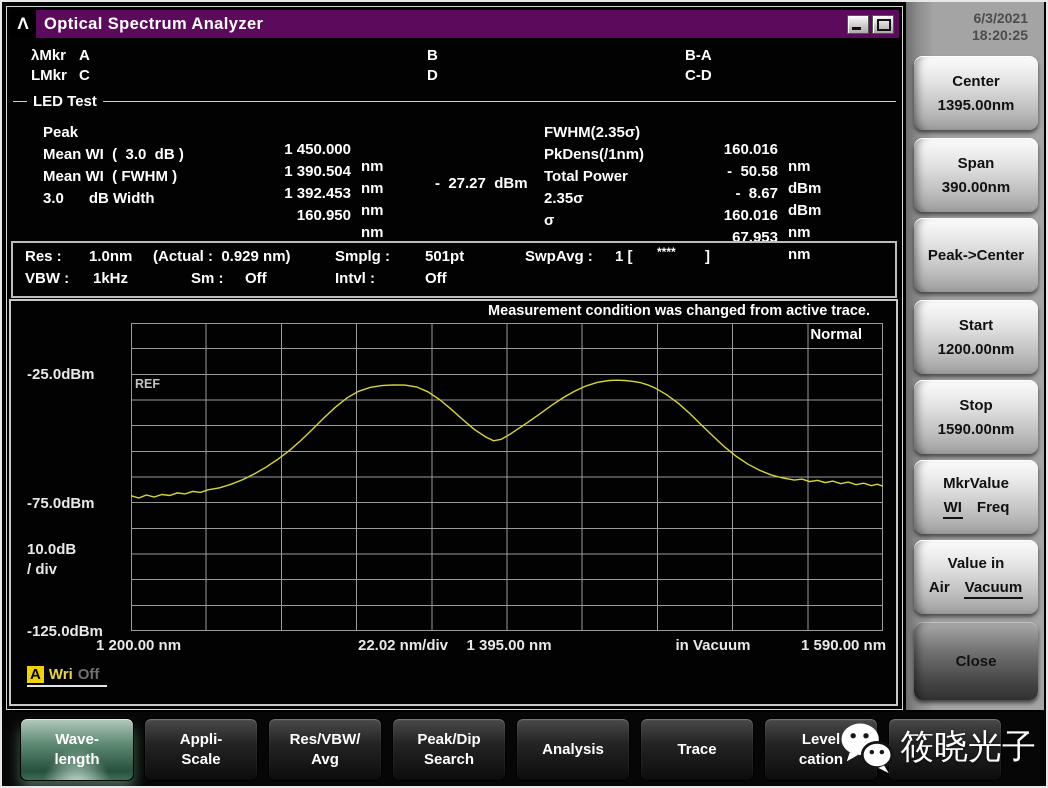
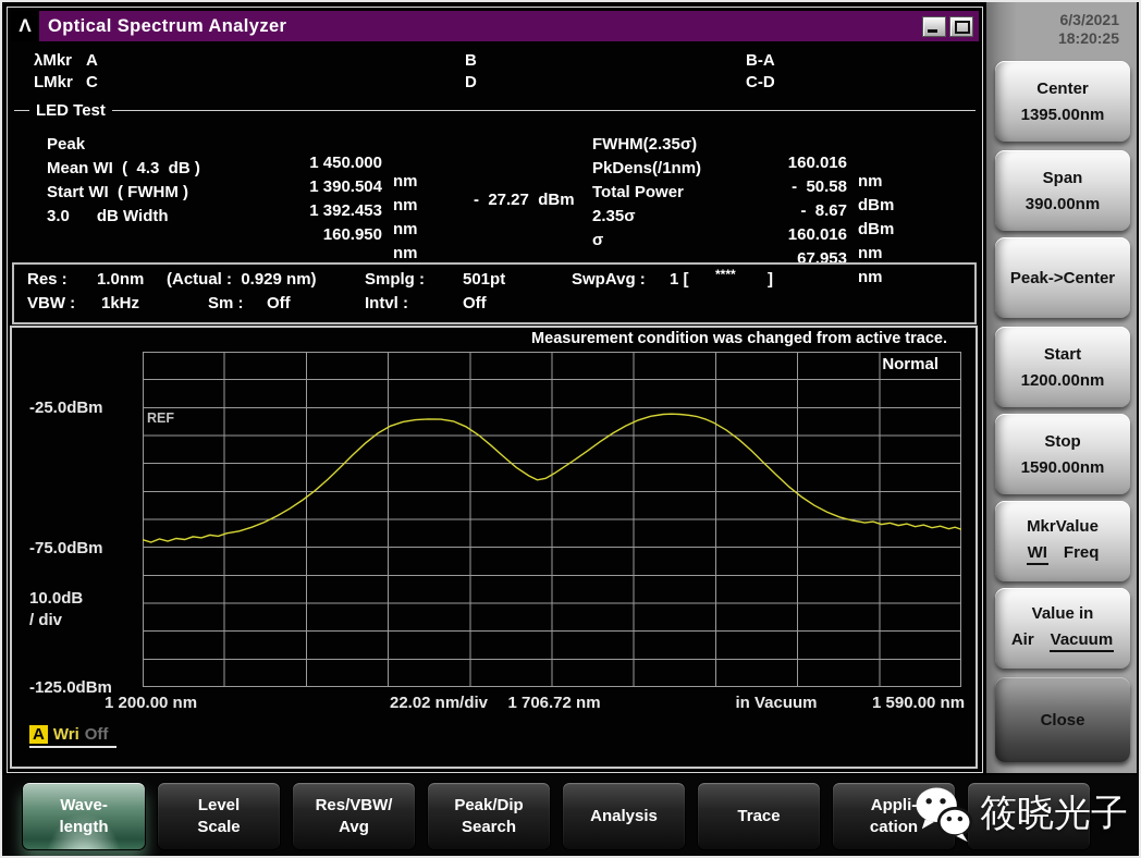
  Λ
  Optical Spectrum Analyzer
  λMkr
  A
  B
  B-A
  LMkr
  C
  D
  C-D
  LED Test
  Peak
  1 450.000
  nm
  - 27.27 dBm
- Mean WI ( 3.0 dB )
+ Mean WI ( 4.3 dB )
  1 390.504
  nm
- Mean WI ( FWHM )
+ Start WI ( FWHM )
  1 392.453
  nm
  3.0 dB Width
  160.950
  nm
  FWHM(2.35σ)
  160.016
  nm
  PkDens(/1nm)
  - 50.58
  dBm
  Total Power
  - 8.67
  dBm
  2.35σ
  160.016
  nm
  σ
  67.953
  nm
  Res :
  1.0nm
  (Actual : 0.929 nm)
  Smplg :
  501pt
  SwpAvg :
  1 [
  ****
  ]
  VBW :
  1kHz
  Sm :
  Off
  Intvl :
  Off
  Measurement condition was changed from active trace.
  Normal
  REF
  -25.0dBm
  -75.0dBm
  10.0dB
  / div
  -125.0dBm
  1 200.00 nm
  22.02 nm/div
- 1 395.00 nm
+ 1 706.72 nm
  in Vacuum
  1 590.00 nm
  A
  Wri
  Off
  6/3/2021
  18:20:25
  Center
  1395.00nm
  Span
  390.00nm
  Peak->Center
  Start
  1200.00nm
  Stop
  1590.00nm
  MkrValue
  WI
  Freq
  Value in
  Air
  Vacuum
  Close
  Wave-
  length
- Appli-
+ Level
  Scale
  Res/VBW/
  Avg
  Peak/Dip
  Search
  Analysis
  Trace
- Level
+ Appli-
  cation
  筱晓光子
